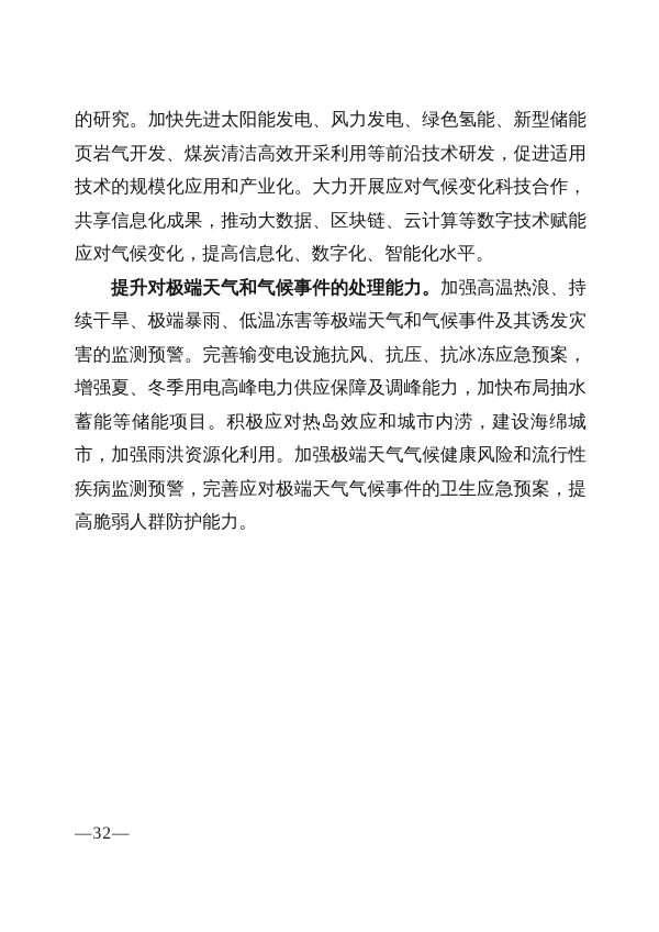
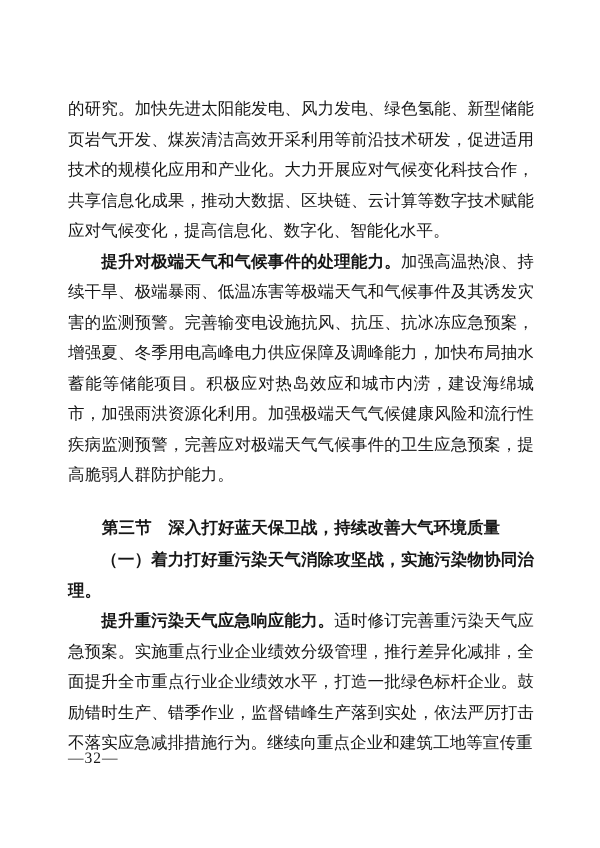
  的研究。加快先进太阳能发电、风力发电、绿色氢能、新型储能页岩气开发、煤炭清洁高效开采利用等前沿技术研发，促进适用技术的规模化应用和产业化。大力开展应对气候变化科技合作，共享信息化成果，推动大数据、区块链、云计算等数字技术赋能应对气候变化，提高信息化、数字化、智能化水平。
  提升对极端天气和气候事件的处理能力。加强高温热浪、持续干旱、极端暴雨、低温冻害等极端天气和气候事件及其诱发灾害的监测预警。完善输变电设施抗风、抗压、抗冰冻应急预案，增强夏、冬季用电高峰电力供应保障及调峰能力，加快布局抽水蓄能等储能项目。积极应对热岛效应和城市内涝，建设海绵城市，加强雨洪资源化利用。加强极端天气气候健康风险和流行性疾病监测预警，完善应对极端天气气候事件的卫生应急预案，提高脆弱人群防护能力。
+ 第三节 深入打好蓝天保卫战，持续改善大气环境质量
+ （一）着力打好重污染天气消除攻坚战，实施污染物协同治理。
+ 提升重污染天气应急响应能力。适时修订完善重污染天气应急预案。实施重点行业企业绩效分级管理，推行差异化减排，全面提升全市重点行业企业绩效水平，打造一批绿色标杆企业。鼓励错时生产、错季作业，监督错峰生产落到实处，依法严厉打击不落实应急减排措施行为。继续向重点企业和建筑工地等宣传重
  —32—
